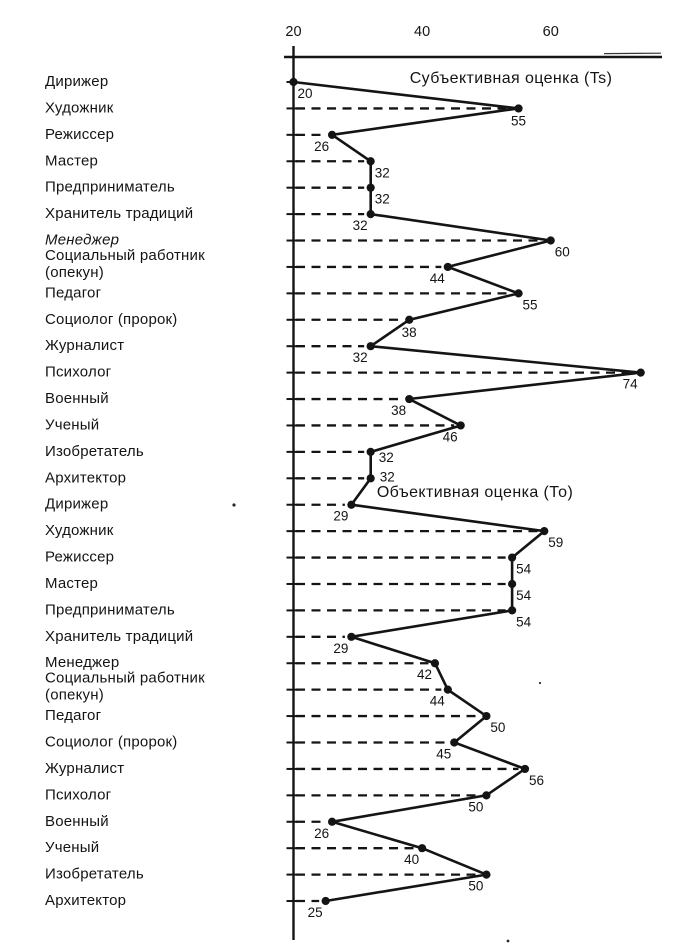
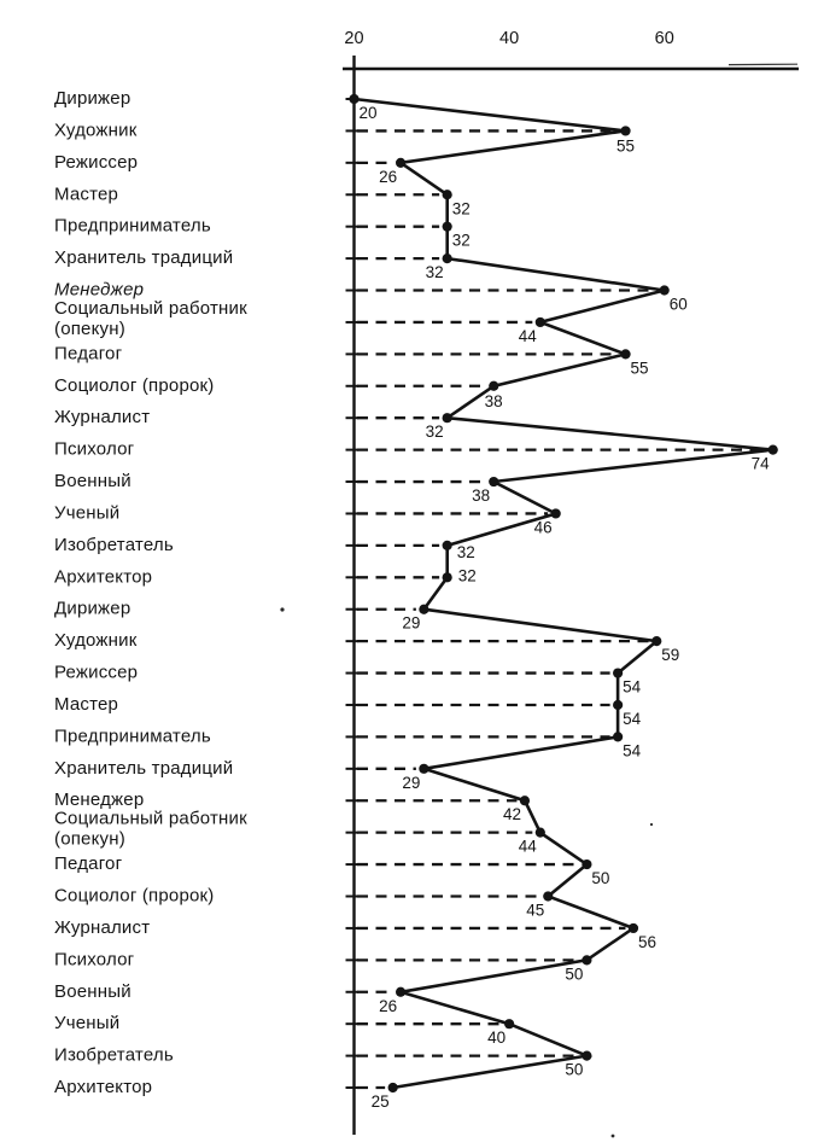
  20
  40
  60
  20
  Дирижер
  55
  Художник
  26
  Режиссер
  32
  Мастер
  32
  Предприниматель
  32
  Хранитель традиций
  60
  Менеджер
  44
  Социальный работник
  (опекун)
  55
  Педагог
  38
  Социолог (пророк)
  32
  Журналист
  74
  Психолог
  38
  Военный
  46
  Ученый
  32
  Изобретатель
  32
  Архитектор
  29
  Дирижер
  59
  Художник
  54
  Режиссер
  54
  Мастер
  54
  Предприниматель
  29
  Хранитель традиций
  42
  Менеджер
  44
  Социальный работник
  (опекун)
  50
  Педагог
  45
  Социолог (пророк)
  56
  Журналист
  50
  Психолог
  26
  Военный
  40
  Ученый
  50
  Изобретатель
  25
  Архитектор
- Субъективная оценка (Ts)
- Объективная оценка (То)
